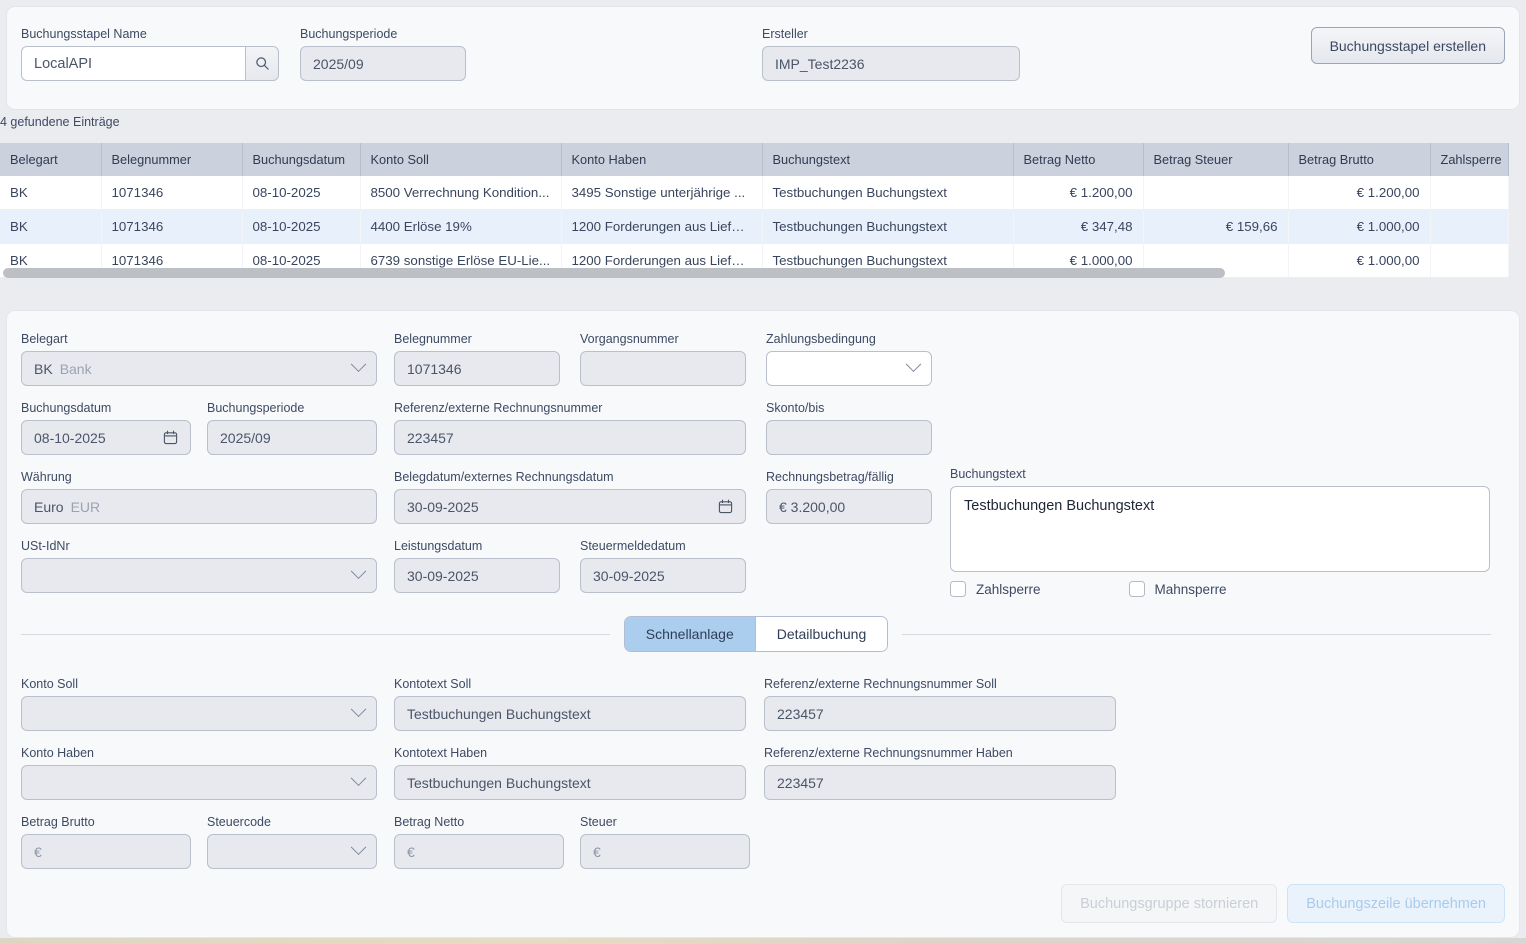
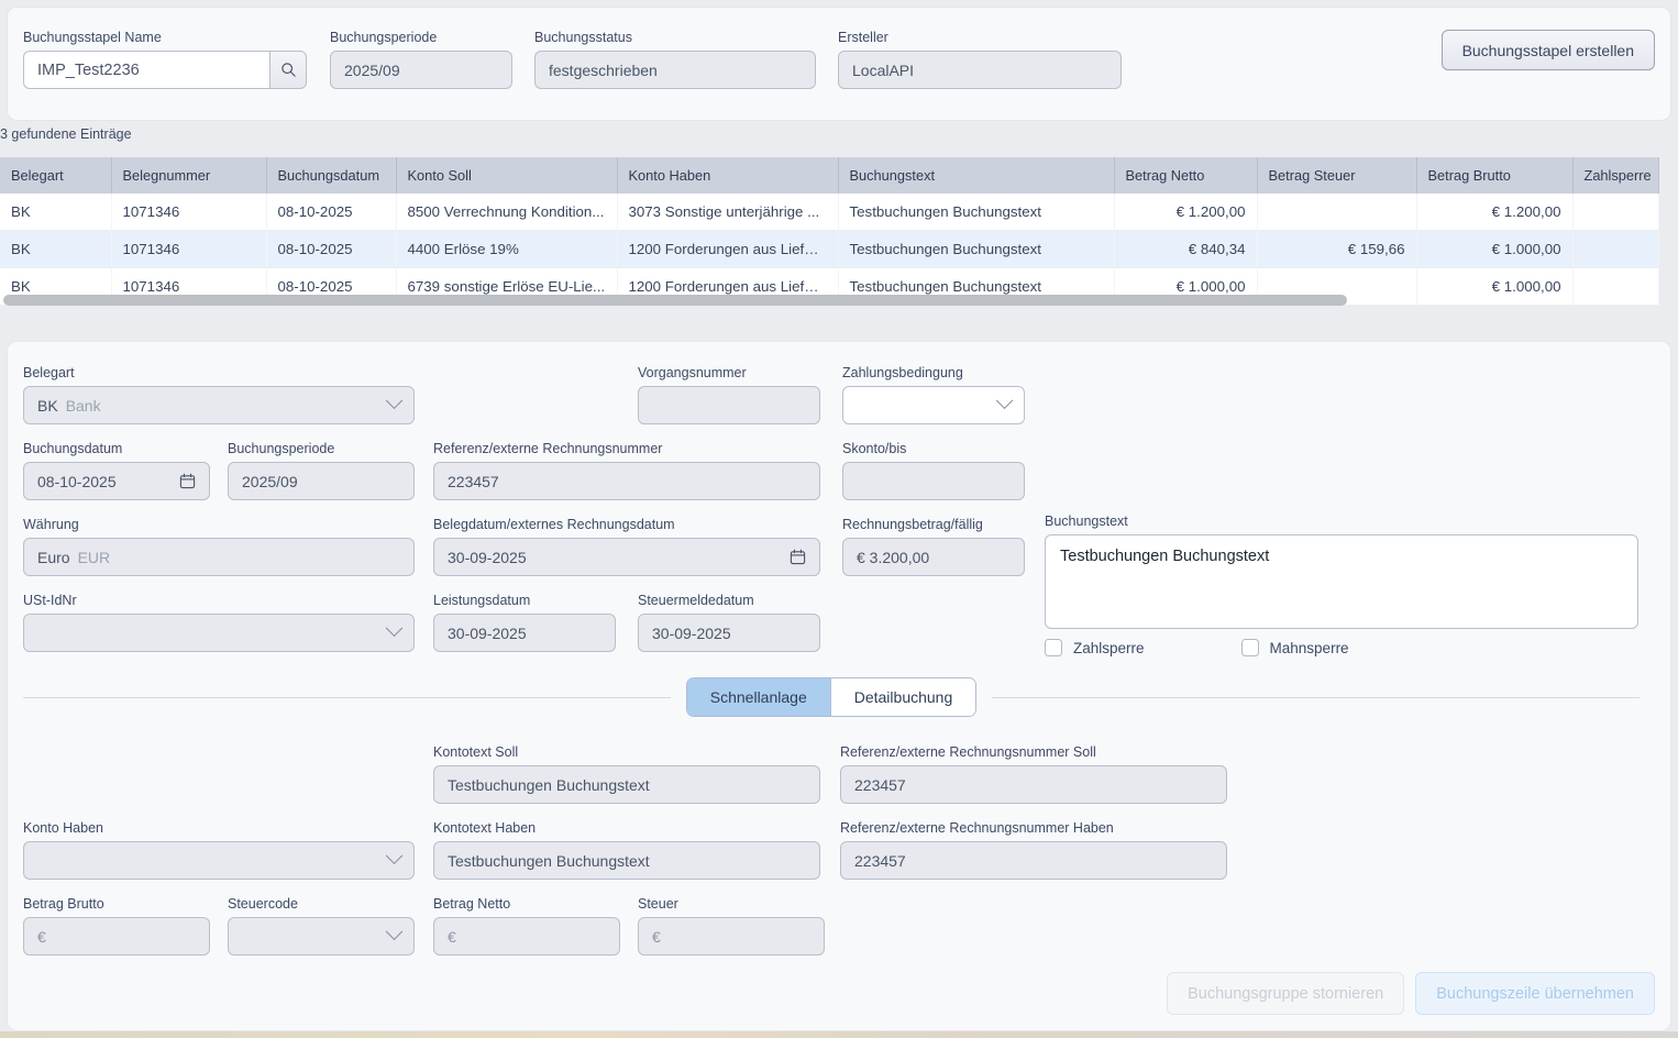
  Buchungsstapel Name
- LocalAPI
+ IMP_Test2236
  Buchungsperiode
  2025/09
+ Buchungsstatus
+ festgeschrieben
  Ersteller
- IMP_Test2236
+ LocalAPI
  Buchungsstapel erstellen
- 4 gefundene Einträge
+ 3 gefundene Einträge
  Belegart	Belegnummer	Buchungsdatum	Konto Soll	Konto Haben	Buchungstext	Betrag Netto	Betrag Steuer	Betrag Brutto	Zahlsperre
- BK	1071346	08-10-2025	8500 Verrechnung Kondition...	3495 Sonstige unterjährige ...	Testbuchungen Buchungstext	€ 1.200,00		€ 1.200,00
+ BK	1071346	08-10-2025	8500 Verrechnung Kondition...	3073 Sonstige unterjährige ...	Testbuchungen Buchungstext	€ 1.200,00		€ 1.200,00
- BK	1071346	08-10-2025	4400 Erlöse 19%	1200 Forderungen aus Liefer...	Testbuchungen Buchungstext	€ 347,48	€ 159,66	€ 1.000,00
+ BK	1071346	08-10-2025	4400 Erlöse 19%	1200 Forderungen aus Liefer...	Testbuchungen Buchungstext	€ 840,34	€ 159,66	€ 1.000,00
  BK	1071346	08-10-2025	6739 sonstige Erlöse EU-Lie...	1200 Forderungen aus Liefer...	Testbuchungen Buchungstext	€ 1.000,00		€ 1.000,00
  Belegart
  BK
  Bank
  Buchungsdatum
  08-10-2025
  Buchungsperiode
  2025/09
  Währung
  Euro
  EUR
  USt-IdNr
- Belegnummer
- 1071346
  Vorgangsnummer
  Zahlungsbedingung
  Referenz/externe Rechnungsnummer
  223457
  Skonto/bis
  Belegdatum/externes Rechnungsdatum
  30-09-2025
  Rechnungsbetrag/fällig
  € 3.200,00
  Leistungsdatum
  30-09-2025
  Steuermeldedatum
  30-09-2025
  Buchungstext
  Testbuchungen Buchungstext
  Zahlsperre
  Mahnsperre
  Schnellanlage
  Detailbuchung
- Konto Soll
  Konto Haben
  Betrag Brutto
  €
  Steuercode
  Kontotext Soll
  Testbuchungen Buchungstext
  Kontotext Haben
  Testbuchungen Buchungstext
  Betrag Netto
  €
  Steuer
  €
  Referenz/externe Rechnungsnummer Soll
  223457
  Referenz/externe Rechnungsnummer Haben
  223457
  Buchungsgruppe stornieren
  Buchungszeile übernehmen
